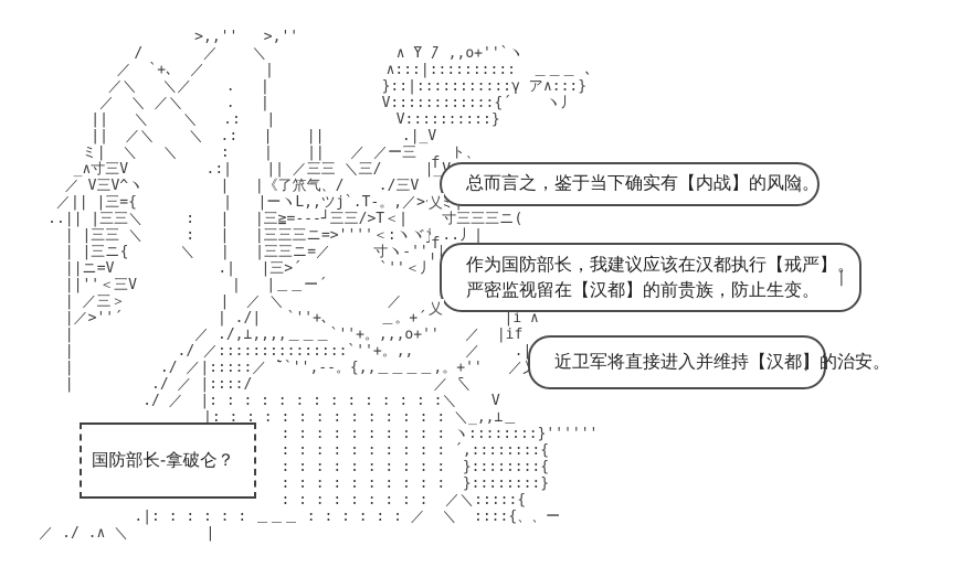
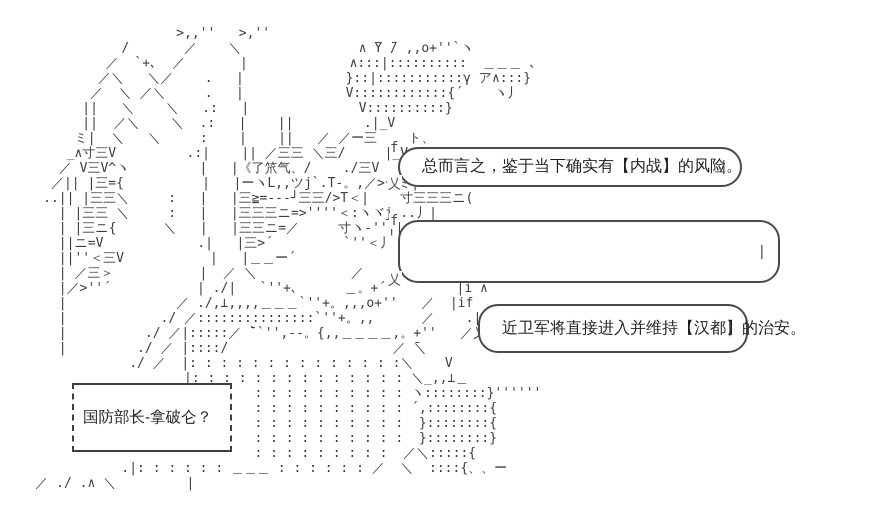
  >,,'' >,''
  / ／ ＼ ∧ ̄Y ̄/ ,,o+''`ヽ
  ／ `+､ ／ | ∧:::|:::::::::: ＿＿＿ ､
  ／＼ ＼／ . | }::|:::::::::::γ ア∧:::}
  ／ ＼ ／＼ . | V::::::::::::{´ ヽ丿
  || ＼ ＼ .: | V::::::::::}
  || ／＼ ＼ .: | || .|_V
  ミ| ＼ ＼ : | || ／ ／ー三 ト、
  _∧寸三V .:| || ／三三 ＼三/
  ／ V三V^ヽ | |《了笊气、/ ./三V
  ／|| |三={ | |ーヽL,,ツj`.T-。,／>ミ
  ..|| |三三＼ : | |三≧=--‐┘三三/>T＜| 寸三三三ニ(
  | |三三 ＼ : | |三三三ニ=>''''＜:ヽヾ..丿|
  | |三ニ{ ＼ | |三三ニ=／ 寸ヽ-''|
  ||ニ=V .| |三>´ `''＜丿
  ||''＜三V | |＿＿ー´
  | ／三＞ | ／ ＼ ／
  |／>''´ | ./| `''+､ ＿。+´ |i ∧
  | ／ ./,⊥,,,,＿＿＿`''+。,,,o+'' ／ |if
  | ./ ／:::::::::::::::`''+。,, ／ .|
  | ./ ／|:::::／ ̄``'',‐‐。{,,＿＿＿＿,。+'' ／
  | ./ ／ |::::/ ／ ̄＼
  ./ ／ |: : : : : : : : : : : : : :＼ V
  |: : : : : : : : : : : : : : ＼_,,⊥＿
  : : : : : : : : : : ヽ::::::::}''''''
  : : : : : : : : : : ´,::::::::{
  : : : : : : : : : : }::::::::{
  : : : : : : : : : : }::::::::}
  : : : : : : : : : ／＼:::::{
  .|: : : : : : ＿＿＿ : : : : : : ／ ＼ ::::{、、ー
  ／ ./ .∧ ＼ |
  f
  总而言之，鉴于当下确实有【内战】的风险。
  |
  乂
  f
- 作为国防部长，我建议应该在汉都执行【戒严】。
- 严密监视留在【汉都】的前贵族，防止生变。
  |
  乂
  近卫军将直接进入并维持【汉都】的治安。
  |
  国防部长-拿破仑？
